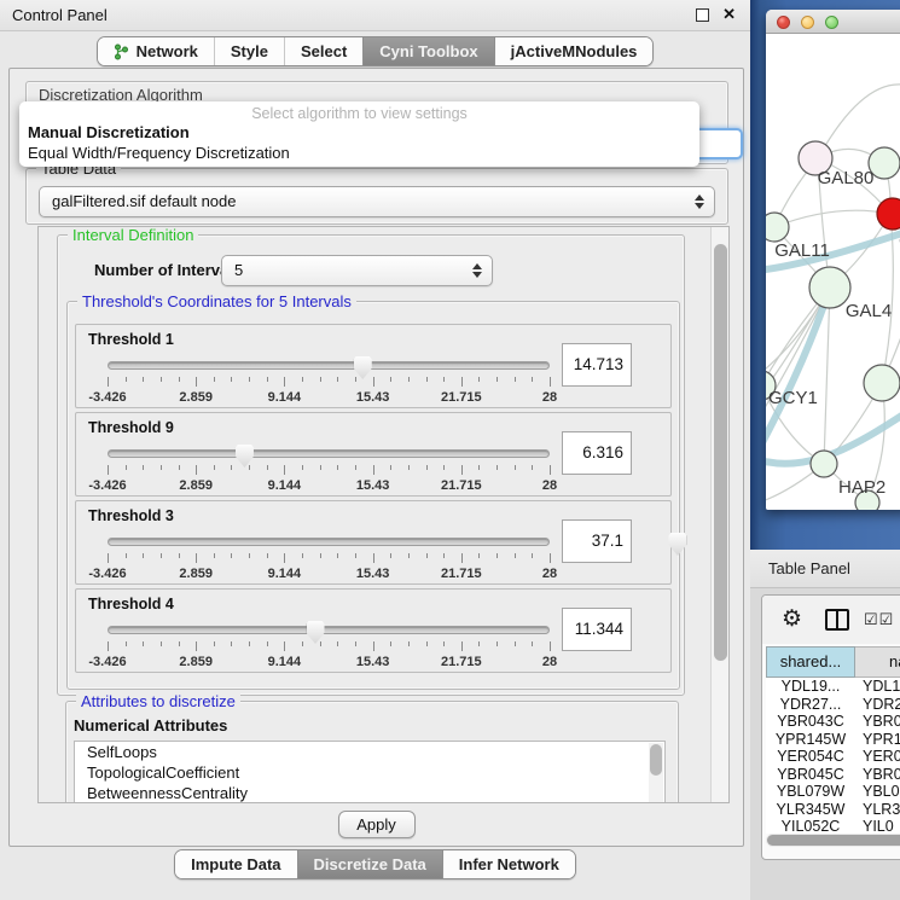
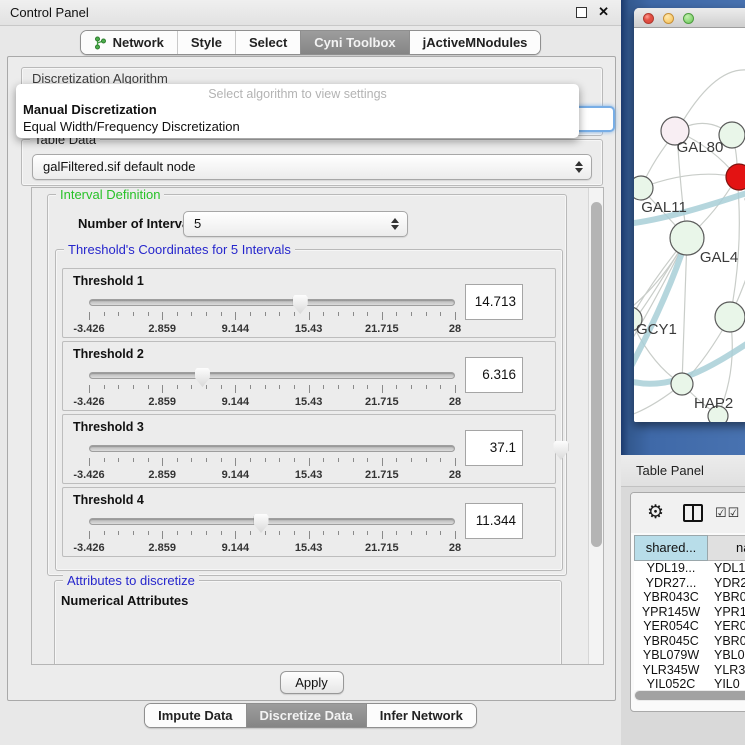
  Control Panel
  ✕
  Network
  Style
  Select
  Cyni Toolbox
  jActiveMNodules
  Discretization Algorithm
  Select algorithm to view settings
  Manual Discretization
  Equal Width/Frequency Discretization
  Table Data
  galFiltered.sif default node
  Interval Definition
  Number of Interv
  5
  Threshold's Coordinates for 5 Intervals
  Threshold 1
  -3.426
  2.859
  9.144
  15.43
  21.715
  28
  14.713
- Threshold 9
+ Threshold 2
  -3.426
  2.859
  9.144
  15.43
  21.715
  28
  6.316
  Threshold 3
  -3.426
  2.859
  9.144
  15.43
  21.715
  28
  37.1
  Threshold 4
  -3.426
  2.859
  9.144
  15.43
  21.715
  28
  11.344
  Attributes to discretize
  Numerical Attributes
- SelfLoops
- TopologicalCoefficient
- BetweennessCentrality
  Apply
  Impute Data
  Discretize Data
  Infer Network
  GAL80
  GAL11
  GAL4
  GCY1
  HAP2
  Table Panel
  ⚙
  ☑☑
  shared...
  YDL19...
  YDL1
  YDR27...
  YDR2
  YBR043C
  YBR0
  YPR145W
  YPR1
  YER054C
  YER0
  YBR045C
  YBR0
  YBL079W
  YBL0
  YLR345W
  YLR3
  YIL052C
  YIL0
